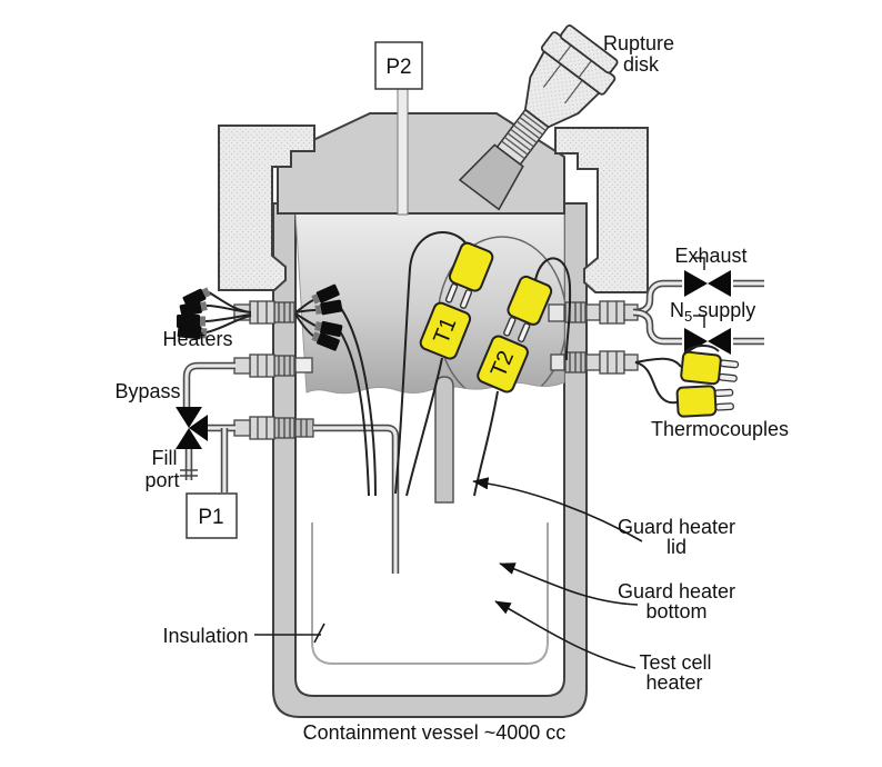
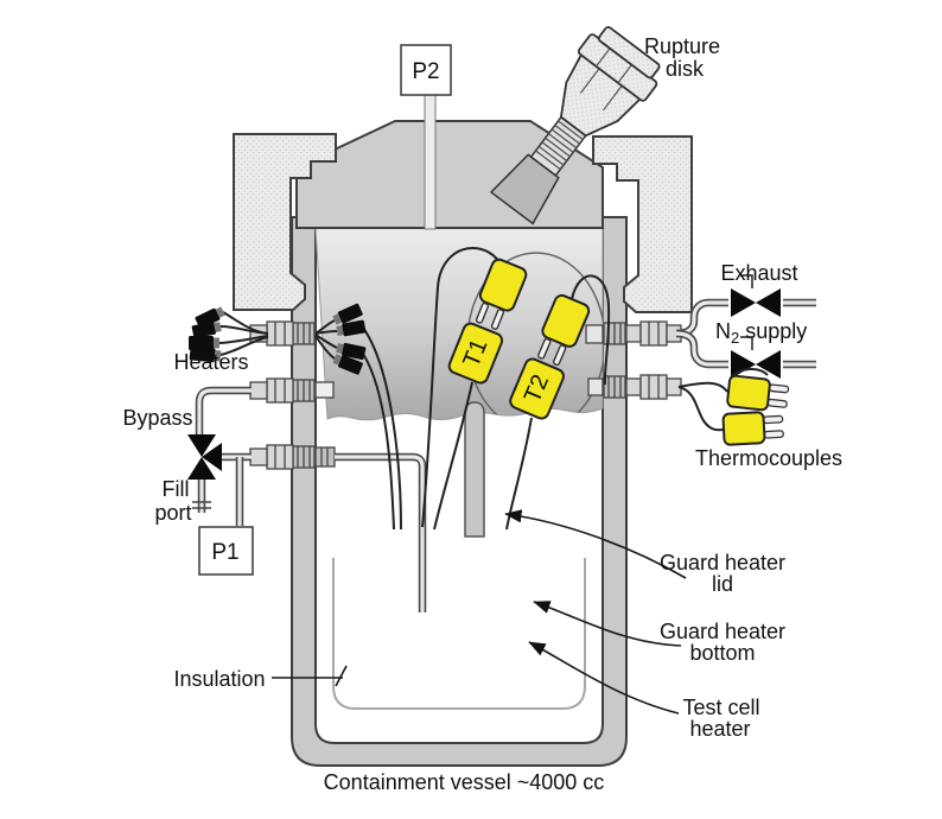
  P2
  P1
  Rupture
  disk
  Exhaust
- N5 supply
+ N2 supply
  Heaters
  Bypass
  Fill
  port
  Thermocouples
  Guard heater
  lid
  Guard heater
  bottom
  Test cell
  heater
  Insulation
  Containment vessel ~4000 cc
